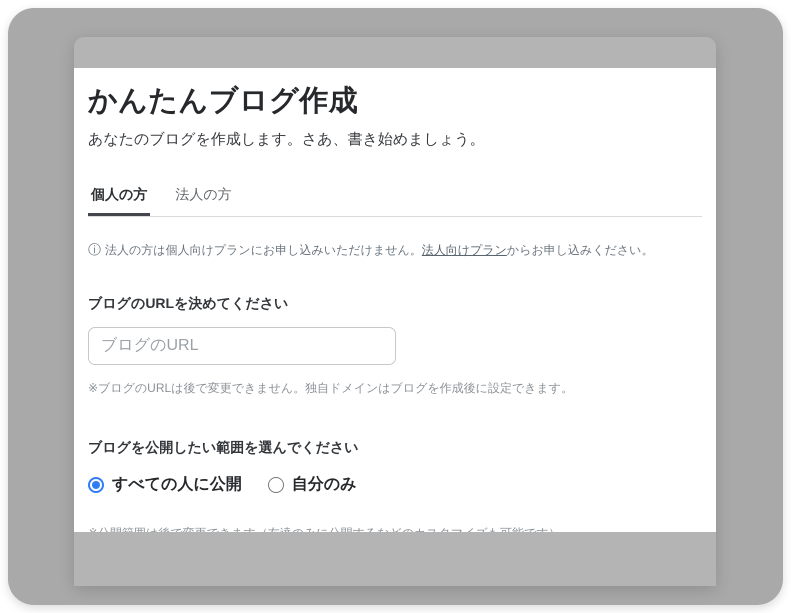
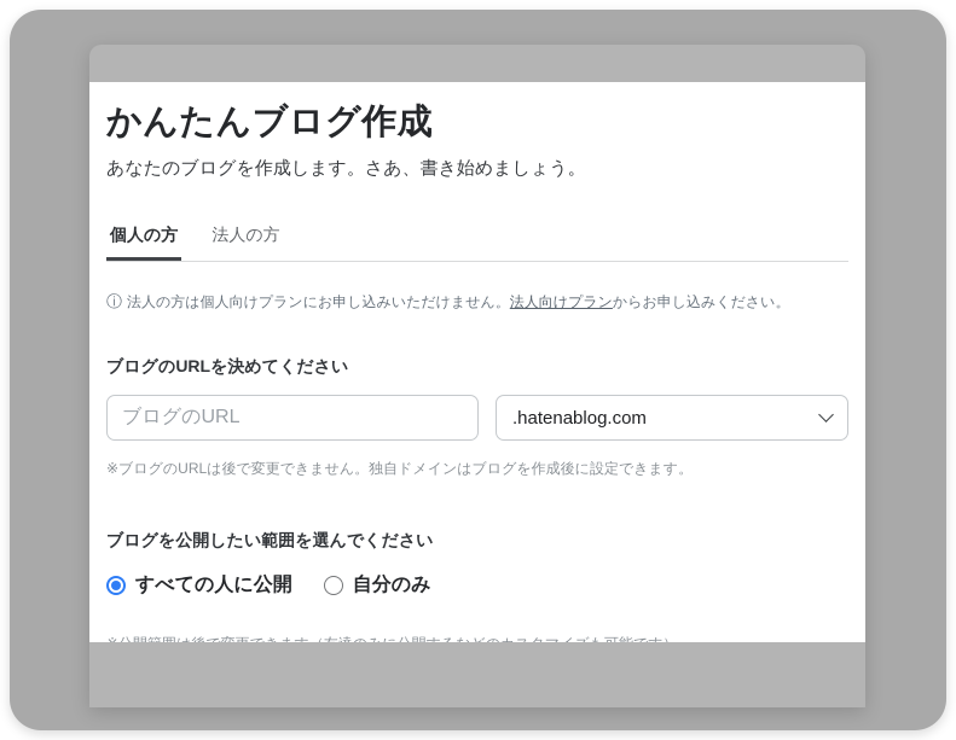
  かんたんブログ作成
  あなたのブログを作成します。さあ、書き始めましょう。
  個人の方
  法人の方
  ⓘ 法人の方は個人向けプランにお申し込みいただけません。法人向けプランからお申し込みください。
  ブログのURLを決めてください
  ブログのURL
+ .hatenablog.com
  ※ブログのURLは後で変更できません。独自ドメインはブログを作成後に設定できます。
  ブログを公開したい範囲を選んでください
  すべての人に公開
  自分のみ
